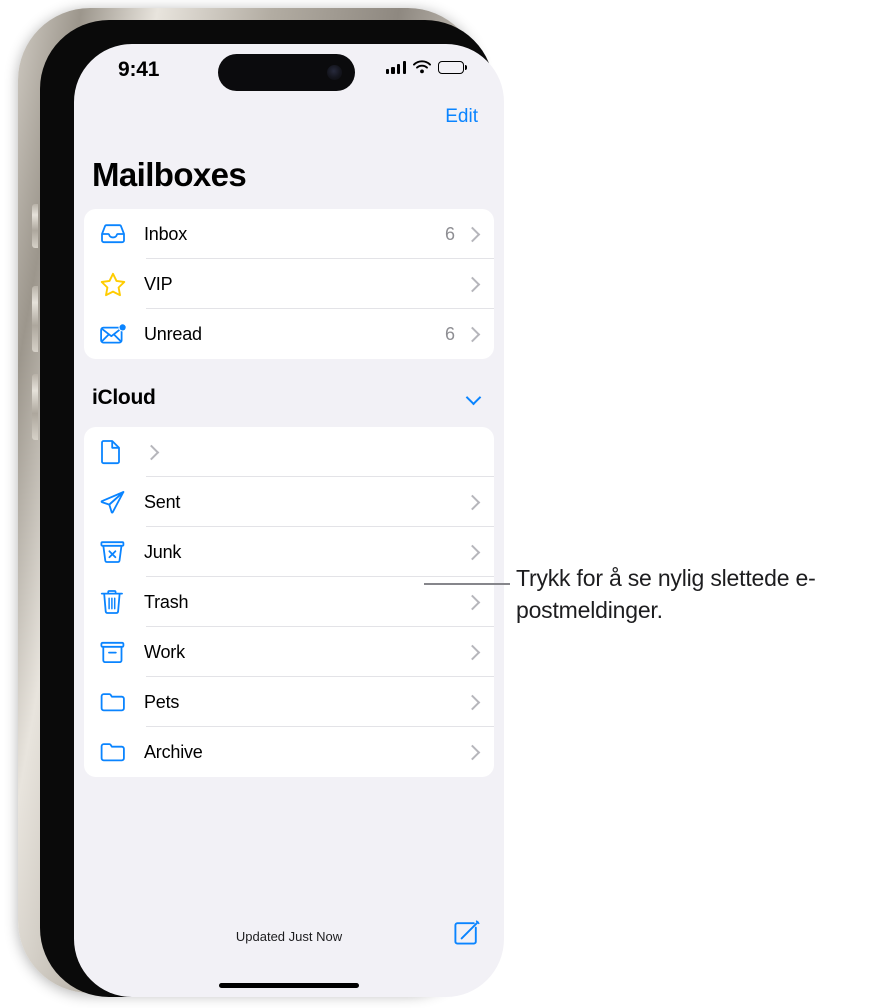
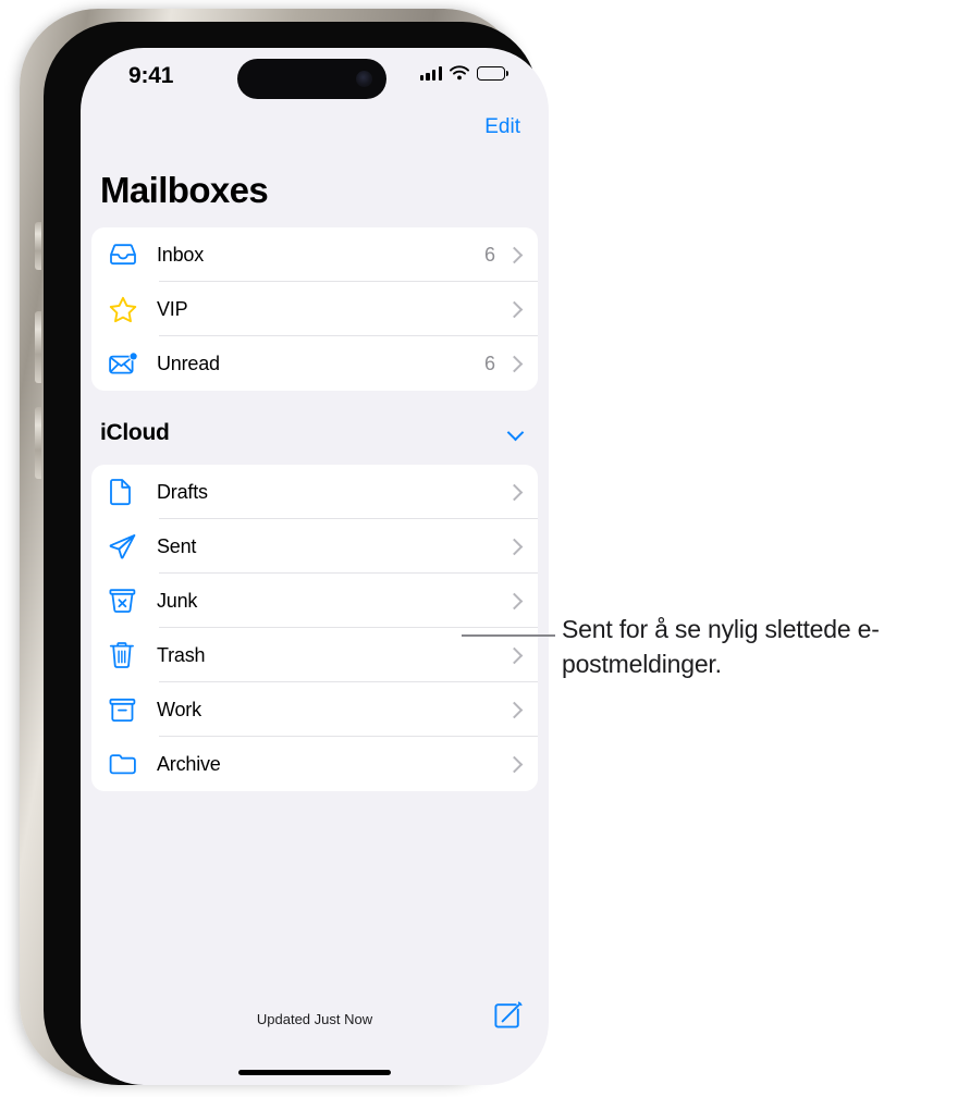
  9:41
  Edit
  Mailboxes
  Inbox
  6
  VIP
  Unread
  6
  iCloud
+ Drafts
  Sent
  Junk
  Trash
  Work
- Pets
  Archive
  Updated Just Now
- Trykk for å se nylig slettede e-postmeldinger.
+ Sent for å se nylig slettede e-postmeldinger.
